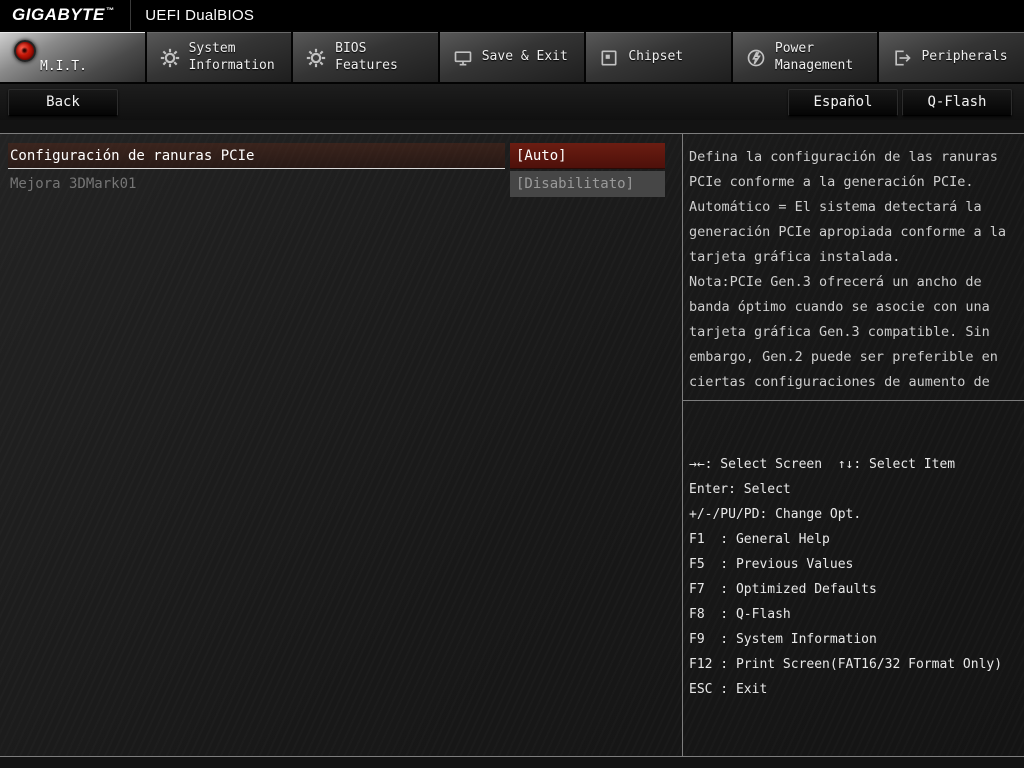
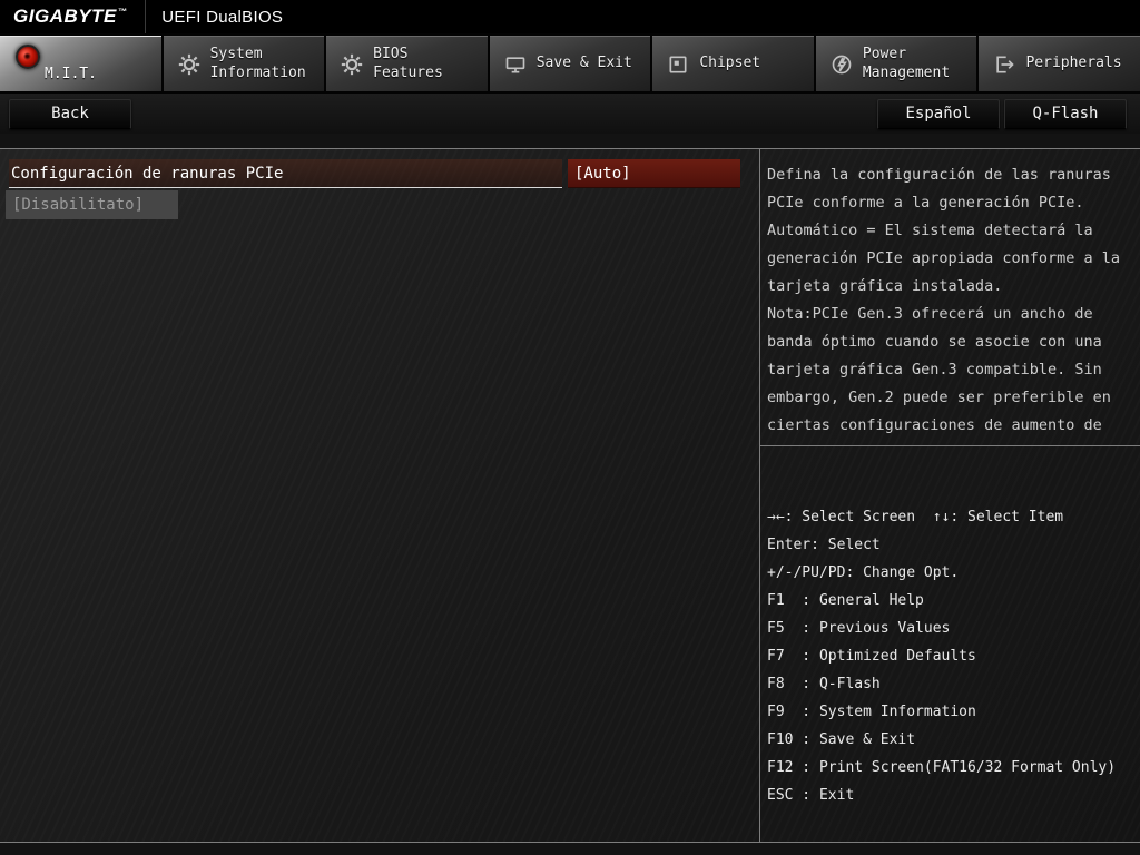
  GIGABYTE™
  UEFI DualBIOS
  M.I.T.
  System Information
  BIOS Features
  Save & Exit
  Chipset
  Power Management
  Peripherals
  Back
  Español
  Q-Flash
  Configuración de ranuras PCIe
  [Auto]
- Mejora 3DMark01
  [Disabilitato]
  Defina la configuración de las ranuras
  PCIe conforme a la generación PCIe.
  Automático = El sistema detectará la
  generación PCIe apropiada conforme a la
  tarjeta gráfica instalada.
  Nota:PCIe Gen.3 ofrecerá un ancho de
  banda óptimo cuando se asocie con una
  tarjeta gráfica Gen.3 compatible. Sin
  embargo, Gen.2 puede ser preferible en
  ciertas configuraciones de aumento de
  →←: Select Screen ↑↓: Select Item
  Enter: Select
  +/-/PU/PD: Change Opt.
  F1 : General Help
  F5 : Previous Values
  F7 : Optimized Defaults
  F8 : Q-Flash
  F9 : System Information
+ F10 : Save & Exit
  F12 : Print Screen(FAT16/32 Format Only)
  ESC : Exit
